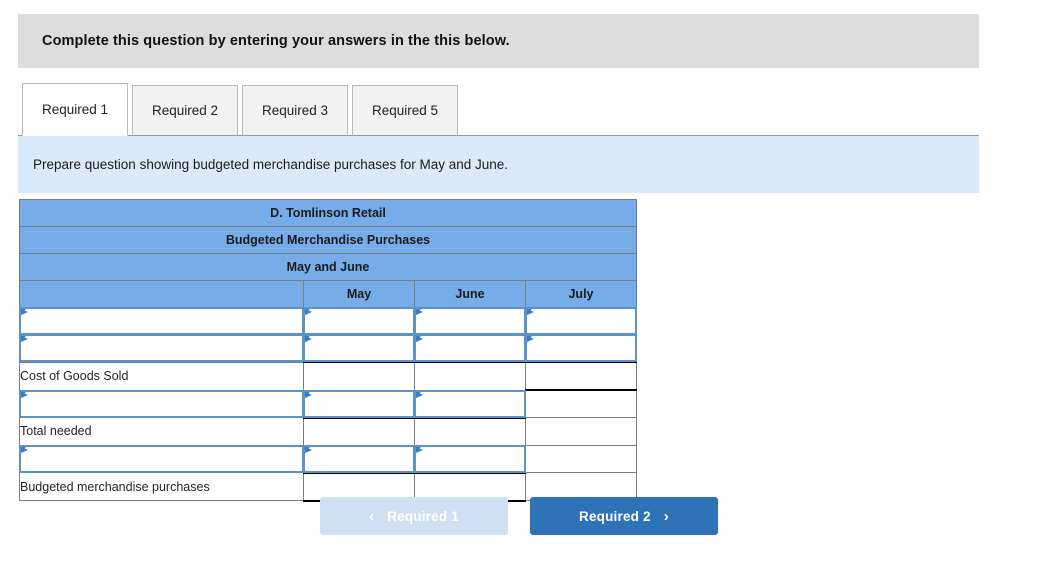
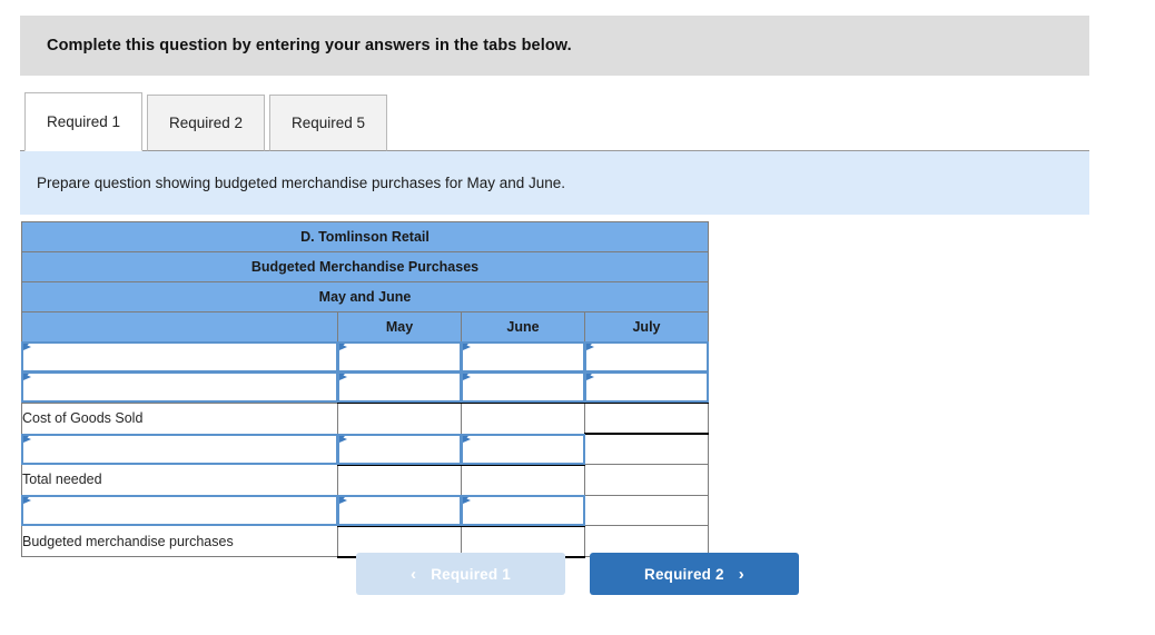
- Complete this question by entering your answers in the this below.
+ Complete this question by entering your answers in the tabs below.
  Required 1
  Required 2
- Required 3
  Required 5
  Prepare question showing budgeted merchandise purchases for May and June.
  D. Tomlinson Retail
  Budgeted Merchandise Purchases
  May and June
  	May	June	July
  Cost of Goods Sold
  Total needed
  Budgeted merchandise purchases
  ‹
  Required 1
  Required 2
  ›
